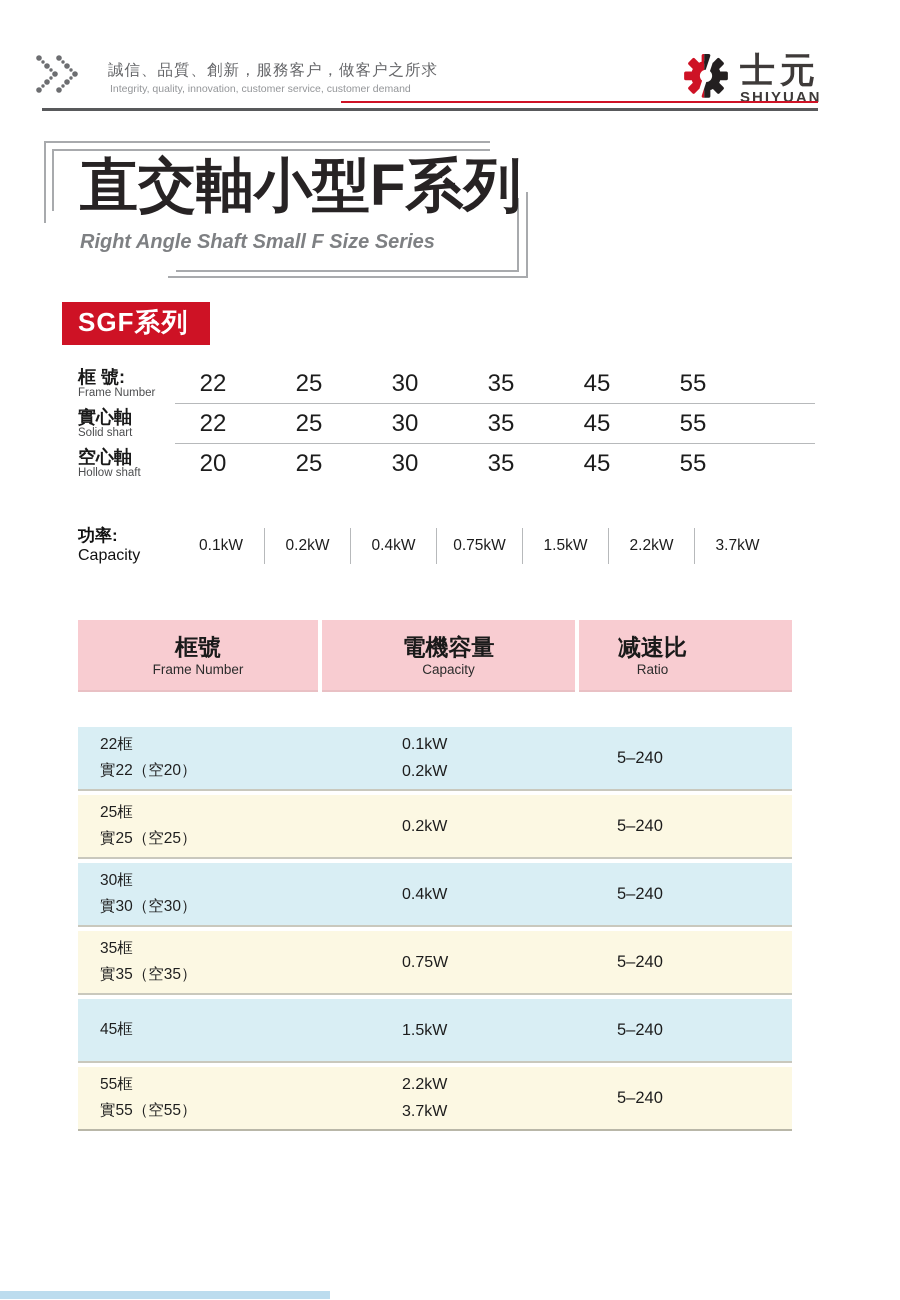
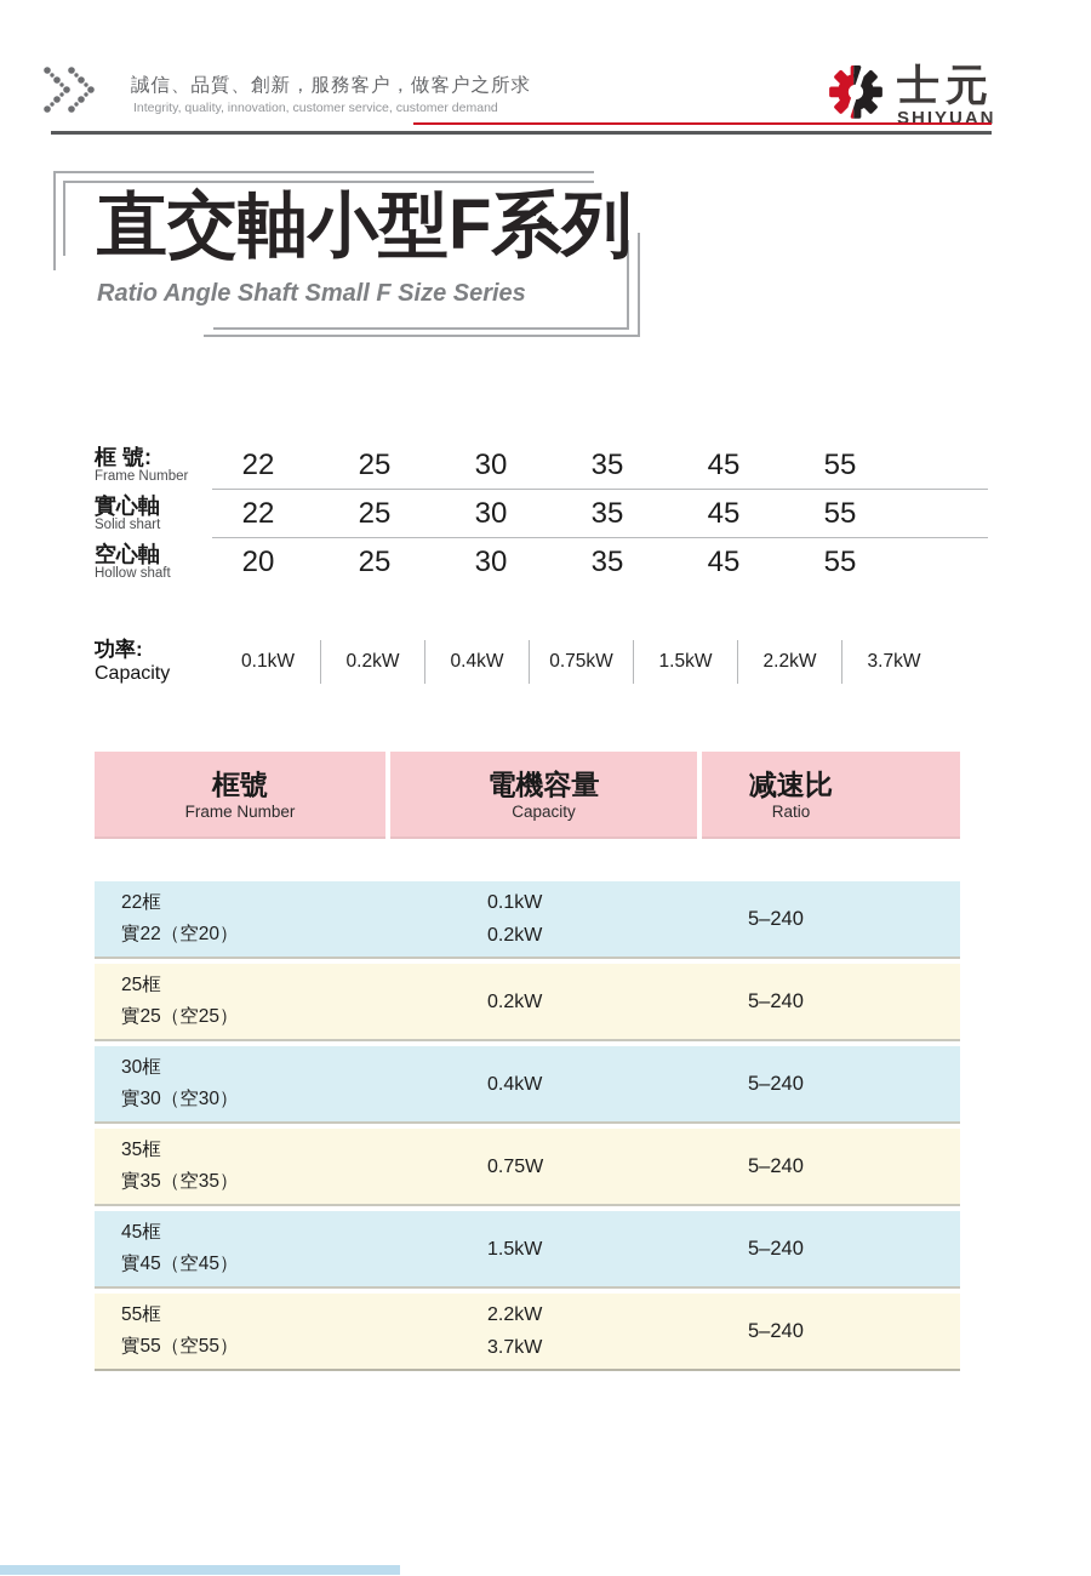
  誠信、品質、創新，服務客户，做客户之所求
  Integrity, quality, innovation, customer service, customer demand
  士元
  SHIYUAN
  直交軸小型F系列
- Right Angle Shaft Small F Size Series
+ Ratio Angle Shaft Small F Size Series
- SGF系列
  框 號:
  Frame Number
  22
  25
  30
  35
  45
  55
  實心軸
  Solid shart
  22
  25
  30
  35
  45
  55
  空心軸
  Hollow shaft
  20
  25
  30
  35
  45
  55
  功率:
  Capacity
  0.1kW
  0.2kW
  0.4kW
  0.75kW
  1.5kW
  2.2kW
  3.7kW
  框號
  Frame Number
  電機容量
  Capacity
  减速比
  Ratio
  22框
  實22（空20）
  0.1kW
  0.2kW
  5–240
  25框
  實25（空25）
  0.2kW
  5–240
  30框
  實30（空30）
  0.4kW
  5–240
  35框
  實35（空35）
  0.75W
  5–240
  45框
+ 實45（空45）
  1.5kW
  5–240
  55框
  實55（空55）
  2.2kW
  3.7kW
  5–240
